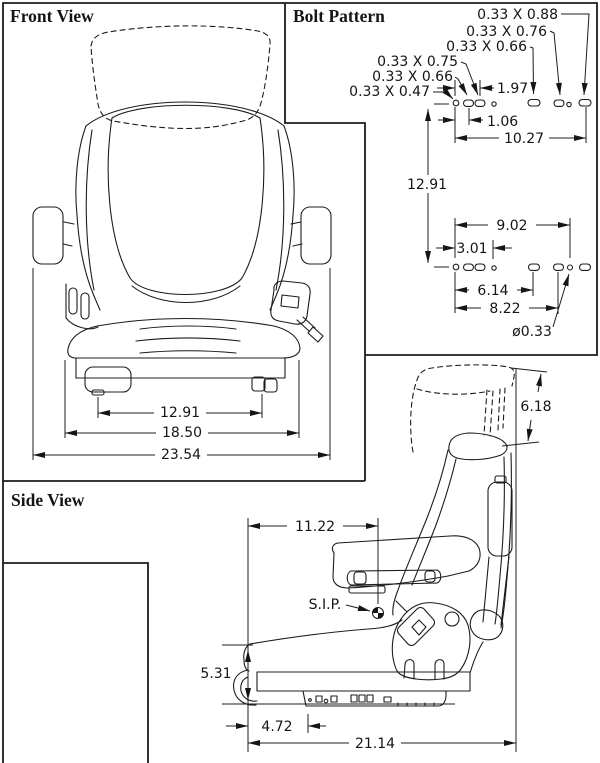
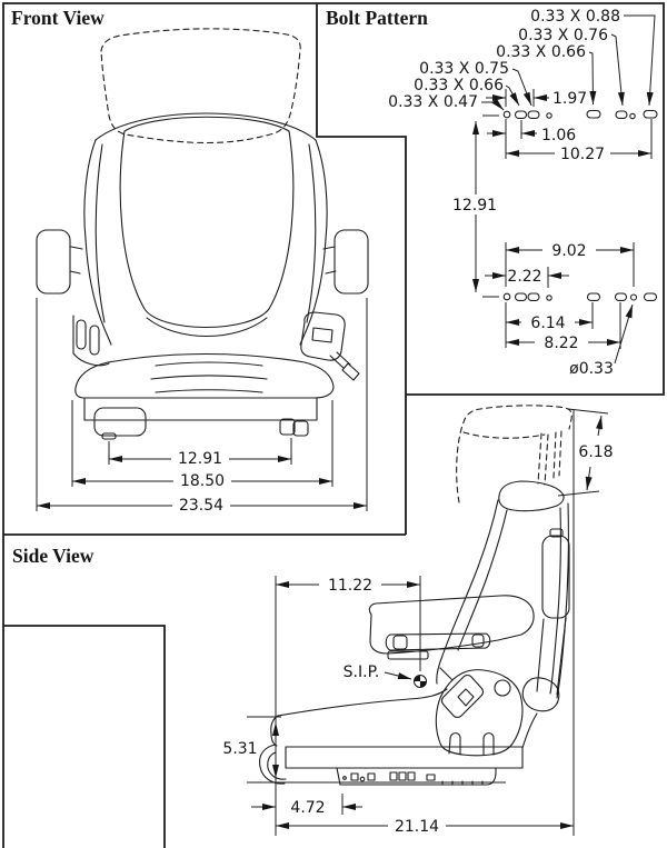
  Front View
  Bolt Pattern
  Side View
  12.91
  18.50
  23.54
  0.33 X 0.88
  0.33 X 0.76
  0.33 X 0.66
  0.33 X 0.75
  0.33 X 0.66
  0.33 X 0.47
  1.97
  1.06
  10.27
  12.91
  9.02
- 3.01
+ 2.22
  6.14
  8.22
  ø0.33
  11.22
  6.18
  5.31
  4.72
  21.14
  S.I.P.
